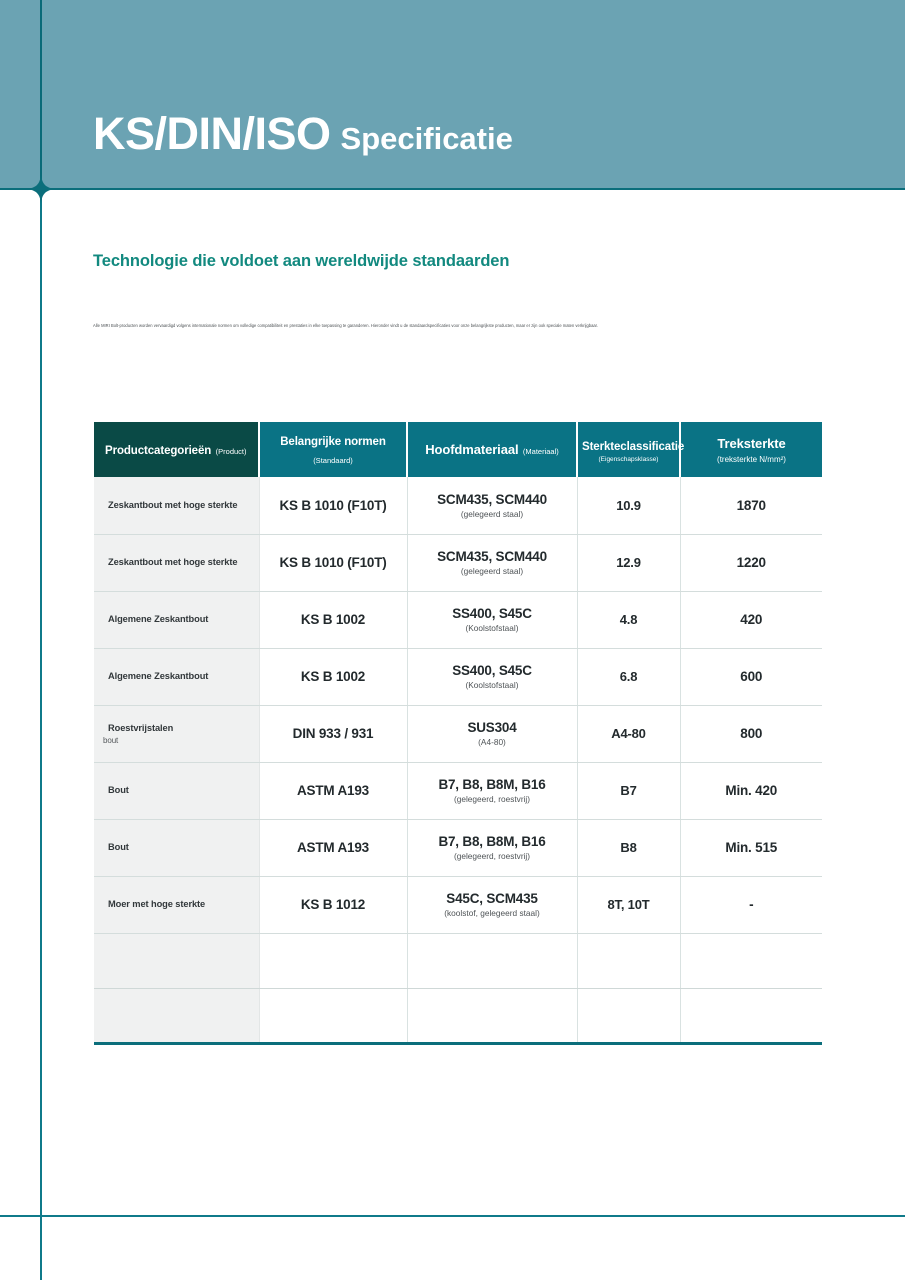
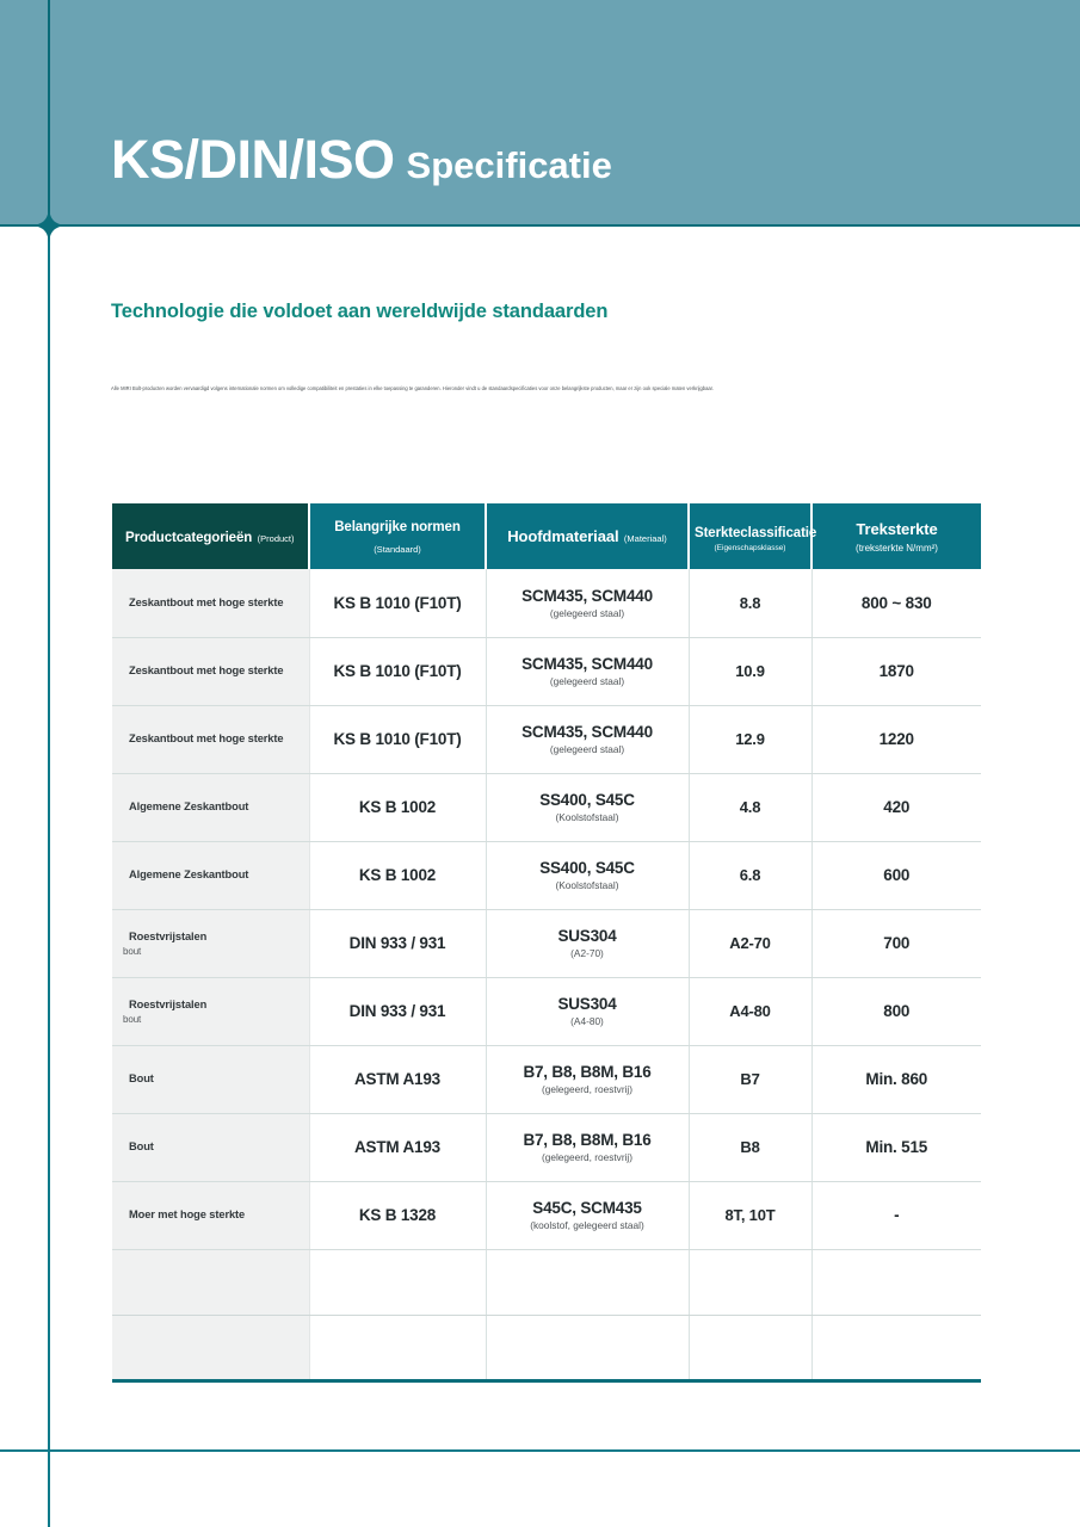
  KS/DIN/ISO Specificatie
  Technologie die voldoet aan wereldwijde standaarden
  Productcategorieën (Product)	Belangrijke normen (Standaard)	Hoofdmateriaal (Materiaal)	Sterkteclassificatie	Treksterkte (treksterkte N/mm²)
+ Zeskantbout met hoge sterkte	KS B 1010 (F10T)	SCM435, SCM440(gelegeerd staal)	8.8	800 ~ 830
  Zeskantbout met hoge sterkte	KS B 1010 (F10T)	SCM435, SCM440(gelegeerd staal)	10.9	1870
  Zeskantbout met hoge sterkte	KS B 1010 (F10T)	SCM435, SCM440(gelegeerd staal)	12.9	1220
  Algemene Zeskantbout	KS B 1002	SS400, S45C(Koolstofstaal)	4.8	420
  Algemene Zeskantbout	KS B 1002	SS400, S45C(Koolstofstaal)	6.8	600
+ Roestvrijstalenbout	DIN 933 / 931	SUS304(A2-70)	A2-70	700
  Roestvrijstalenbout	DIN 933 / 931	SUS304(A4-80)	A4-80	800
- Bout	ASTM A193	B7, B8, B8M, B16(gelegeerd, roestvrij)	B7	Min. 420
+ Bout	ASTM A193	B7, B8, B8M, B16(gelegeerd, roestvrij)	B7	Min. 860
  Bout	ASTM A193	B7, B8, B8M, B16(gelegeerd, roestvrij)	B8	Min. 515
- Moer met hoge sterkte	KS B 1012	S45C, SCM435(koolstof, gelegeerd staal)	8T, 10T	-
+ Moer met hoge sterkte	KS B 1328	S45C, SCM435(koolstof, gelegeerd staal)	8T, 10T	-
